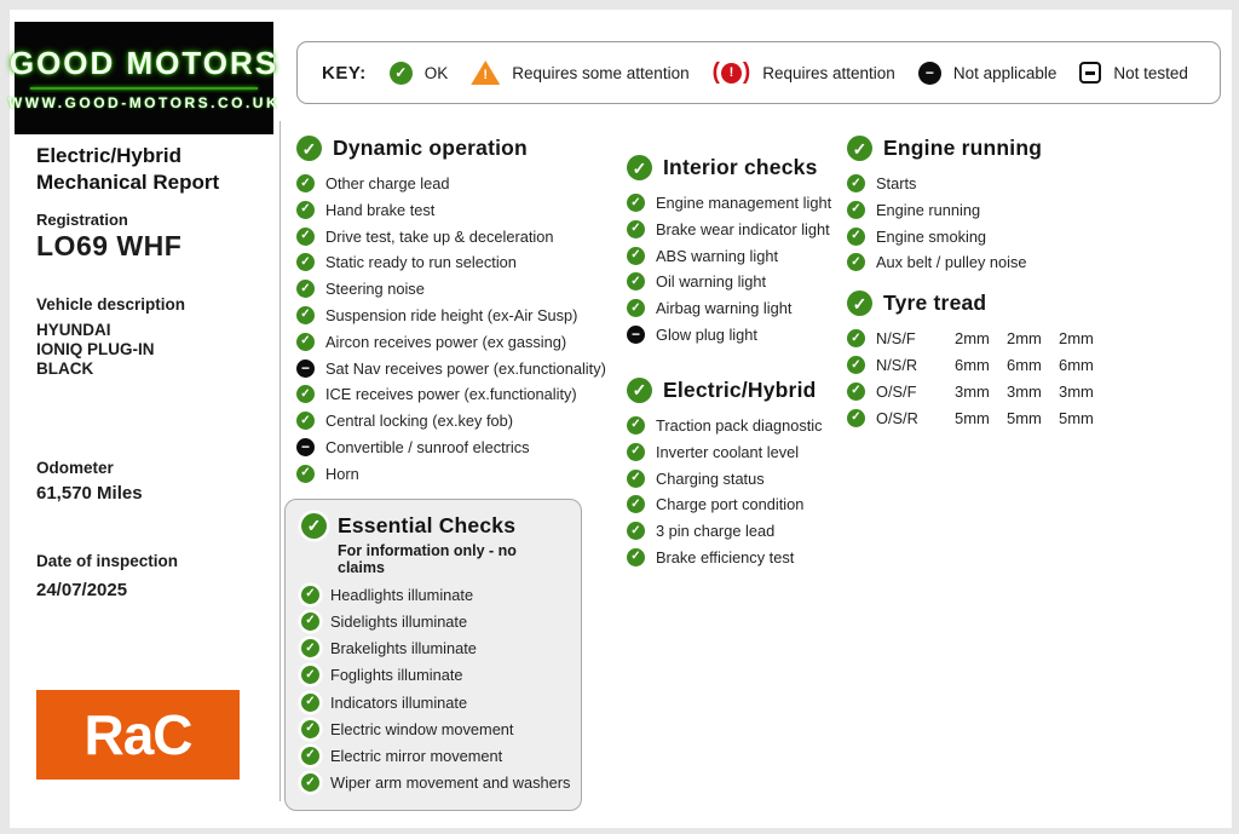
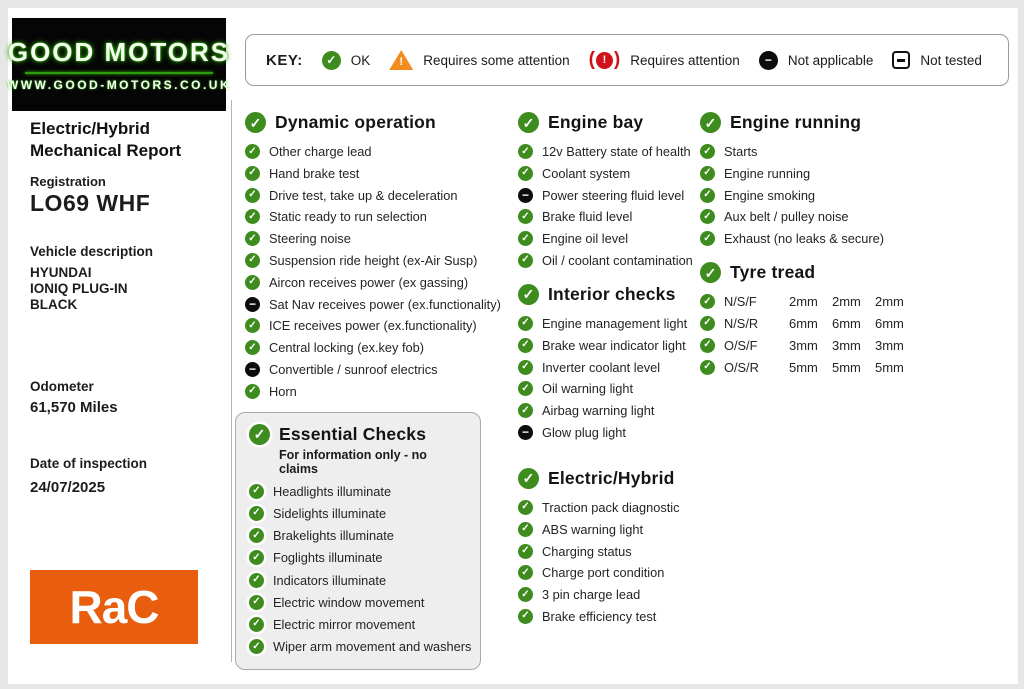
  GOOD MOTORS
  WWW.GOOD-MOTORS.CO.UK
  KEY:
  OK
  Requires some attention
  Requires attention
  Not applicable
  Not tested
  Electric/Hybrid Mechanical Report
  Registration
  LO69 WHF
  Vehicle description
  HYUNDAI
  IONIQ PLUG-IN
  BLACK
  Odometer
  61,570 Miles
  Date of inspection
  24/07/2025
  RaC
  Dynamic operation
  Other charge lead
  Hand brake test
  Drive test, take up & deceleration
  Static ready to run selection
  Steering noise
  Suspension ride height (ex-Air Susp)
  Aircon receives power (ex gassing)
  Sat Nav receives power (ex.functionality)
  ICE receives power (ex.functionality)
  Central locking (ex.key fob)
  Convertible / sunroof electrics
  Horn
  Essential Checks
  For information only - no claims
  Headlights illuminate
  Sidelights illuminate
  Brakelights illuminate
  Foglights illuminate
  Indicators illuminate
  Electric window movement
  Electric mirror movement
  Wiper arm movement and washers
+ Engine bay
+ 12v Battery state of health
+ Coolant system
+ Power steering fluid level
+ Brake fluid level
+ Engine oil level
+ Oil / coolant contamination
  Interior checks
  Engine management light
  Brake wear indicator light
- ABS warning light
+ Inverter coolant level
  Oil warning light
  Airbag warning light
  Glow plug light
  Electric/Hybrid
  Traction pack diagnostic
- Inverter coolant level
+ ABS warning light
  Charging status
  Charge port condition
  3 pin charge lead
  Brake efficiency test
  Engine running
  Starts
  Engine running
  Engine smoking
  Aux belt / pulley noise
+ Exhaust (no leaks & secure)
  Tyre tread
  N/S/F
  2mm
  2mm
  2mm
  N/S/R
  6mm
  6mm
  6mm
  O/S/F
  3mm
  3mm
  3mm
  O/S/R
  5mm
  5mm
  5mm
